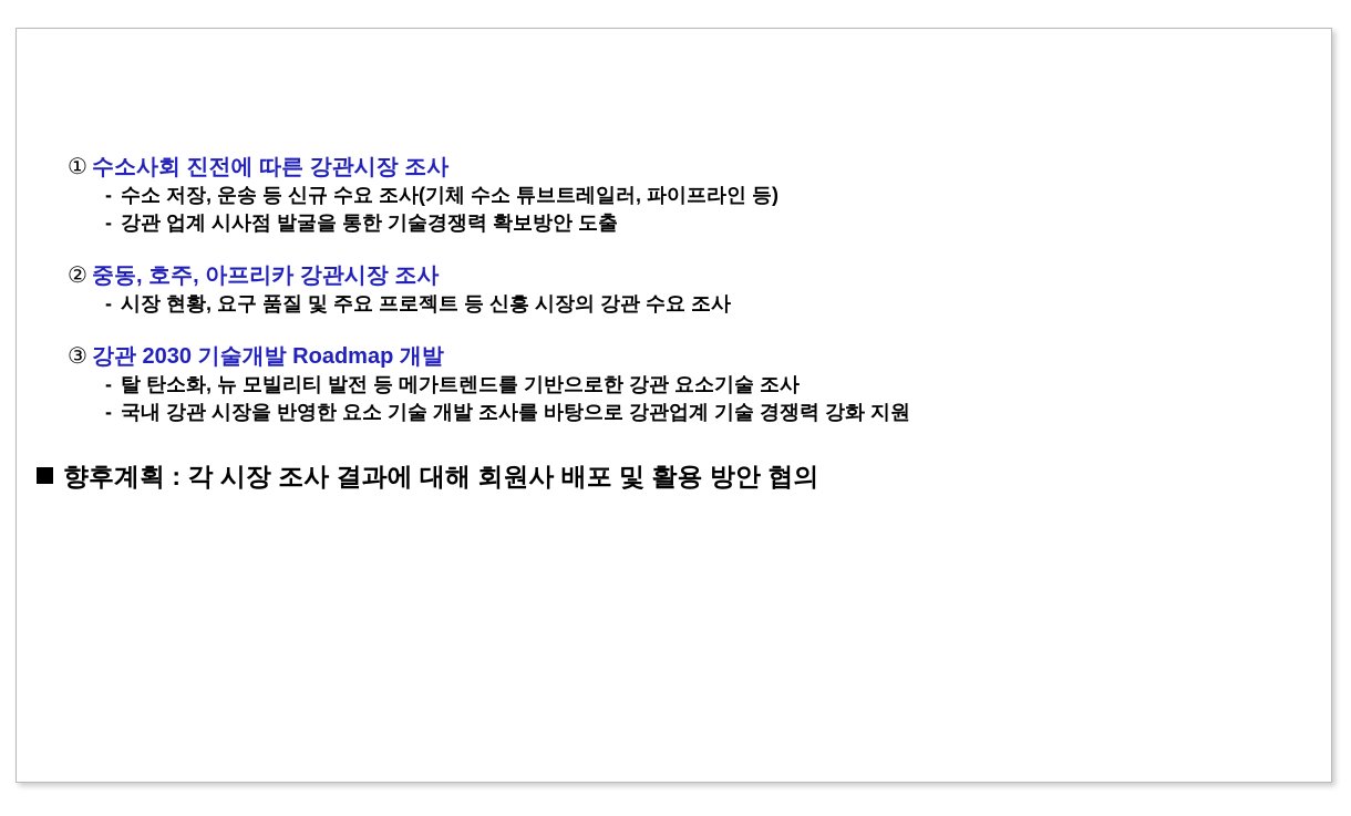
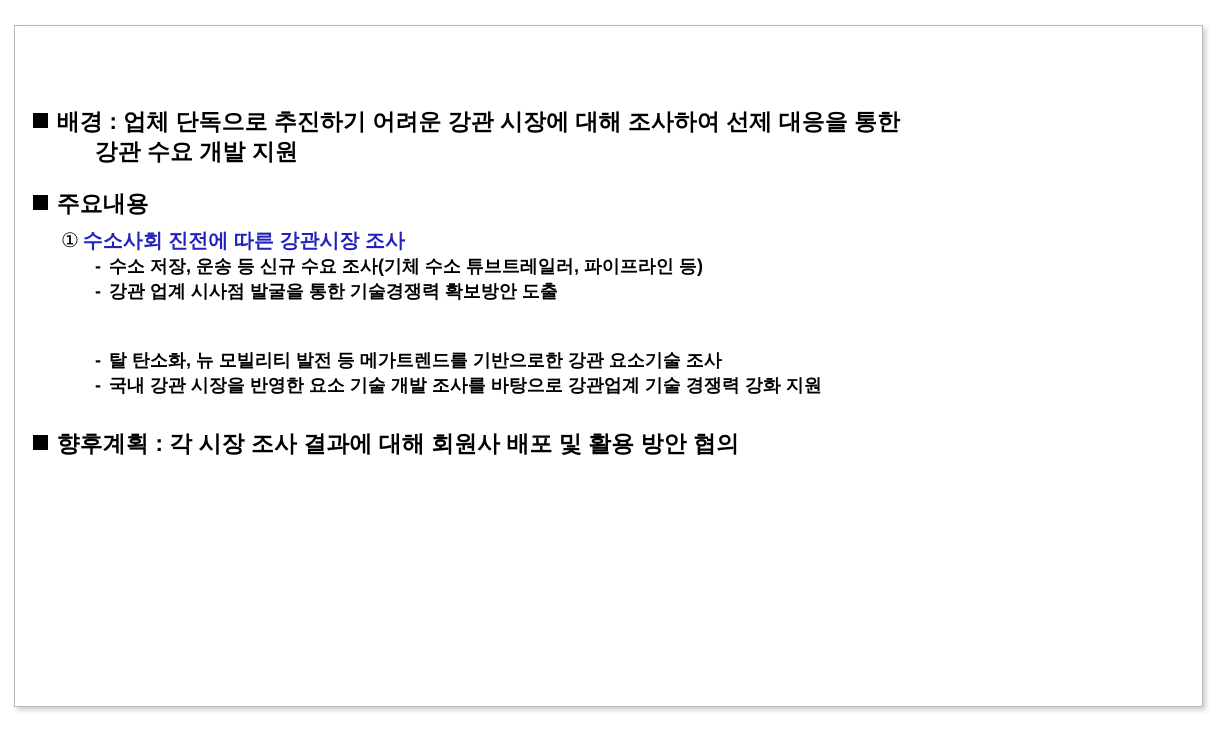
+ 배경 : 업체 단독으로 추진하기 어려운 강관 시장에 대해 조사하여 선제 대응을 통한
+ 강관 수요 개발 지원
+ 주요내용
  ① 수소사회 진전에 따른 강관시장 조사
  - 수소 저장, 운송 등 신규 수요 조사(기체 수소 튜브트레일러, 파이프라인 등)
  - 강관 업계 시사점 발굴을 통한 기술경쟁력 확보방안 도출
- ② 중동, 호주, 아프리카 강관시장 조사
- - 시장 현황, 요구 품질 및 주요 프로젝트 등 신흥 시장의 강관 수요 조사
- ③ 강관 2030 기술개발 Roadmap 개발
  - 탈 탄소화, 뉴 모빌리티 발전 등 메가트렌드를 기반으로한 강관 요소기술 조사
  - 국내 강관 시장을 반영한 요소 기술 개발 조사를 바탕으로 강관업계 기술 경쟁력 강화 지원
  향후계획 : 각 시장 조사 결과에 대해 회원사 배포 및 활용 방안 협의
